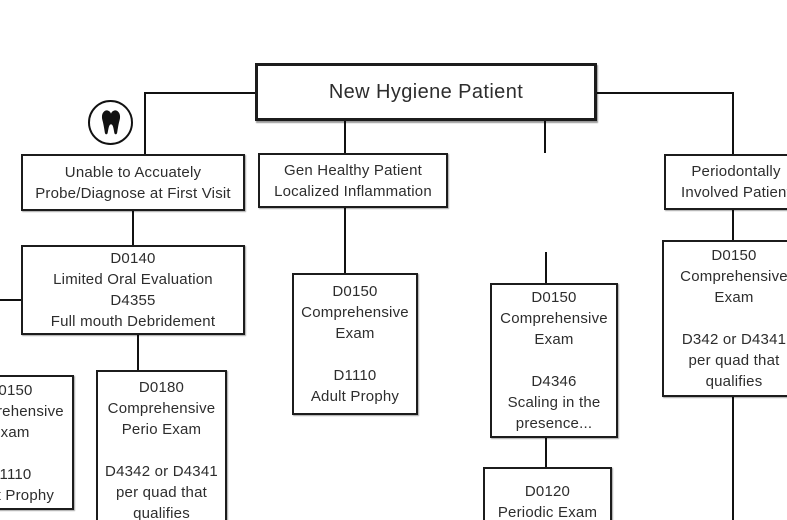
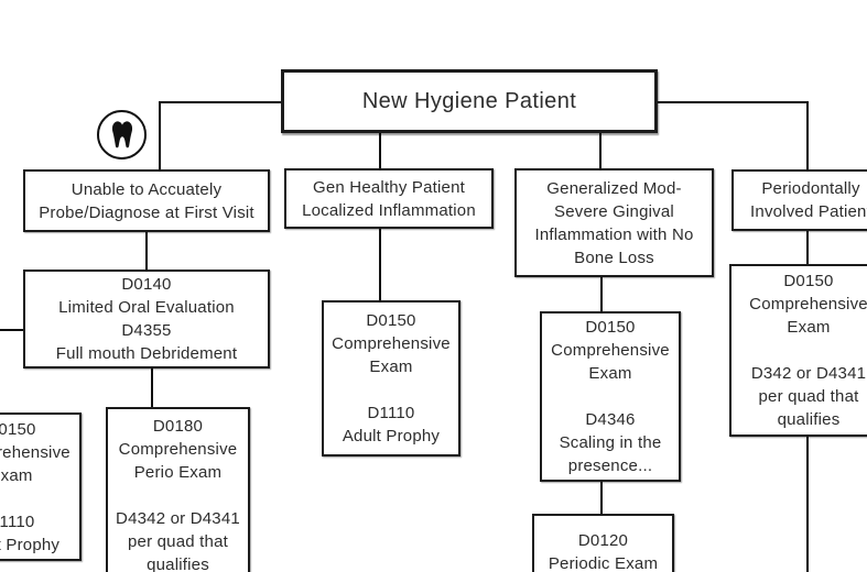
  New Hygiene Patient
  Unable to Accuately
  Probe/Diagnose at First Visit
  D0140
  Limited Oral Evaluation
  D4355
  Full mouth Debridement
  0150
  xam
  1110
  D0180
  Comprehensive
  Perio Exam
  D4342 or D4341
  per quad that
  qualifies
  Gen Healthy Patient
  Localized Inflammation
  D0150
  Comprehensive
  Exam
  D1110
  Adult Prophy
+ Generalized Mod-
+ Severe Gingival
+ Inflammation with No
+ Bone Loss
  D0150
  Comprehensive
  Exam
  D4346
  Scaling in the
  presence...
  D0120
  Periodic Exam
  Periodontally
  Involved Patien
  D0150
  Comprehensive
  Exam
  D342 or D4341
  per quad that
  qualifies
